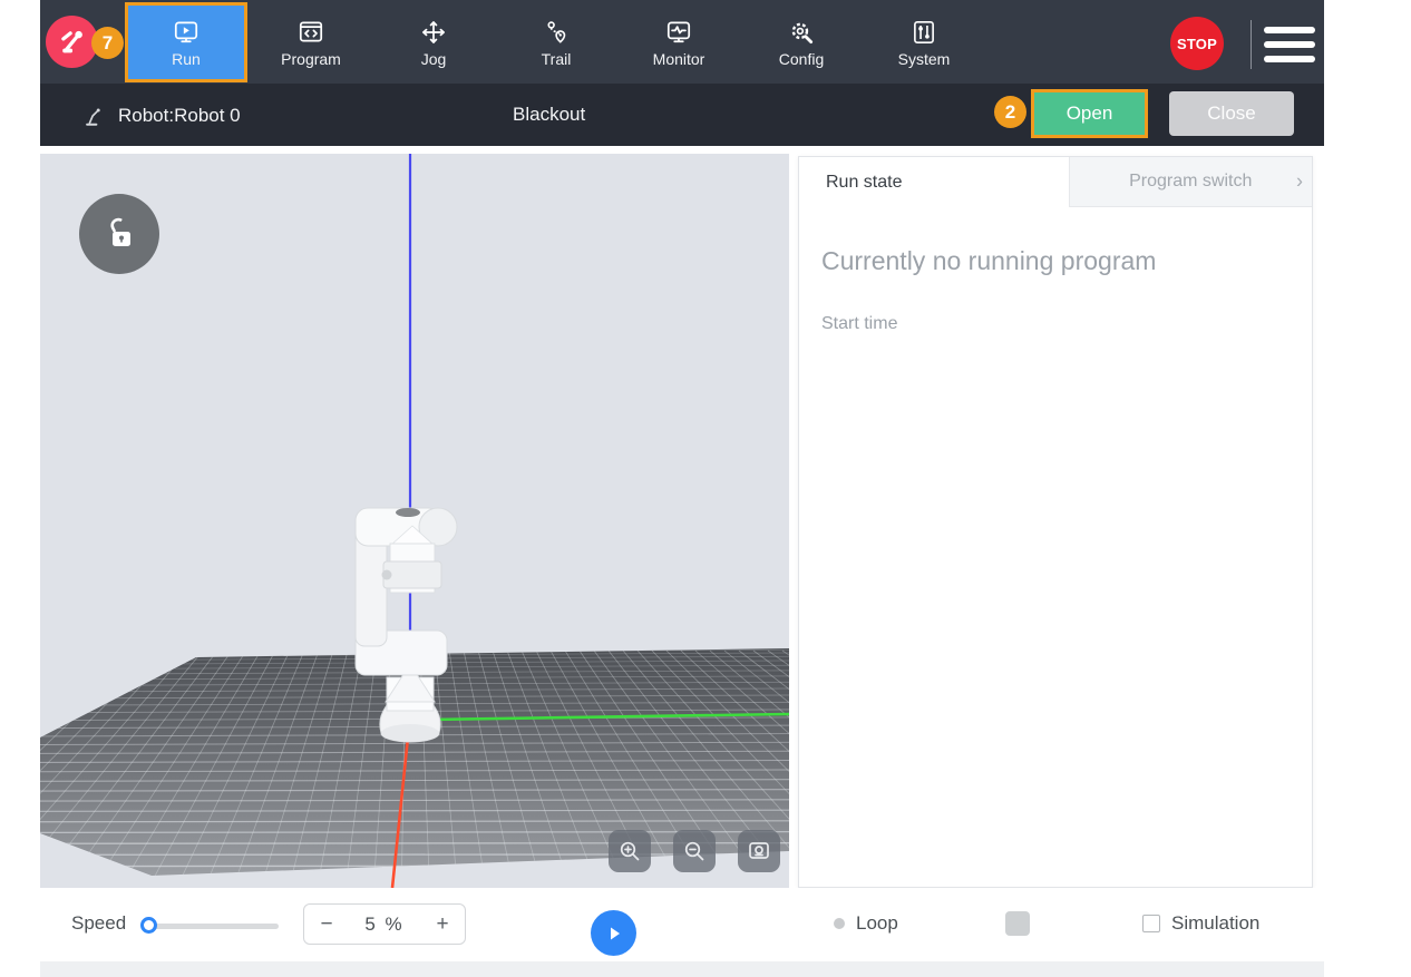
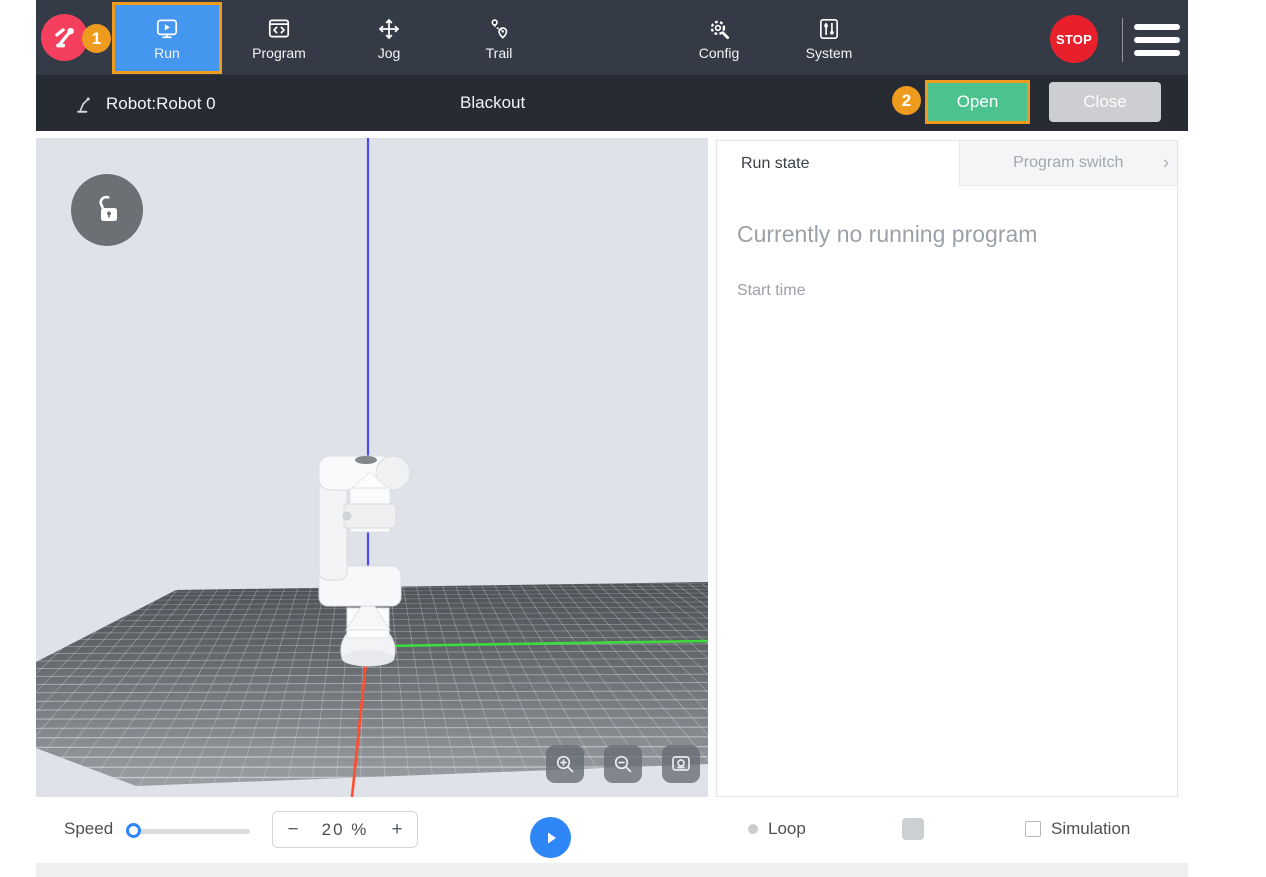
- 7
+ 1
  Run
  Program
  Jog
  Trail
- Monitor
  Config
  System
  STOP
  Robot:Robot 0
  Blackout
  2
  Open
  Close
  Run state
  Program switch
  ›
  Currently no running program
  Start time
  Speed
  −
- 5 %
+ 20 %
  +
  Loop
  Simulation
